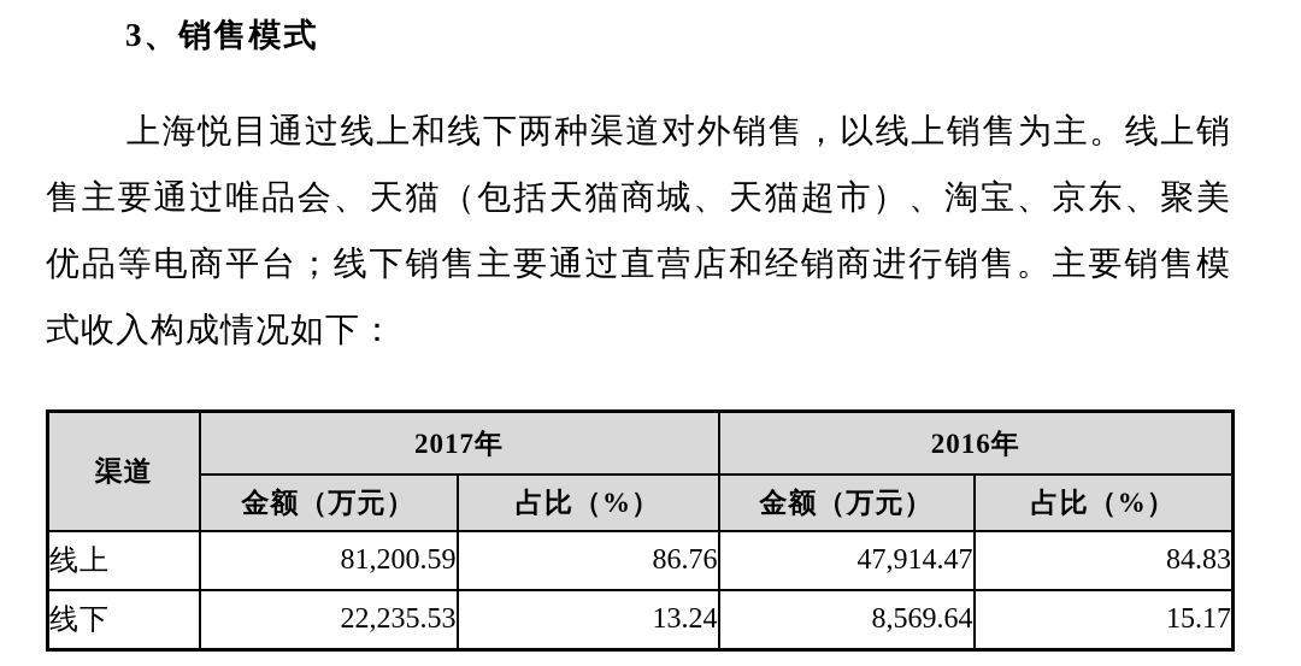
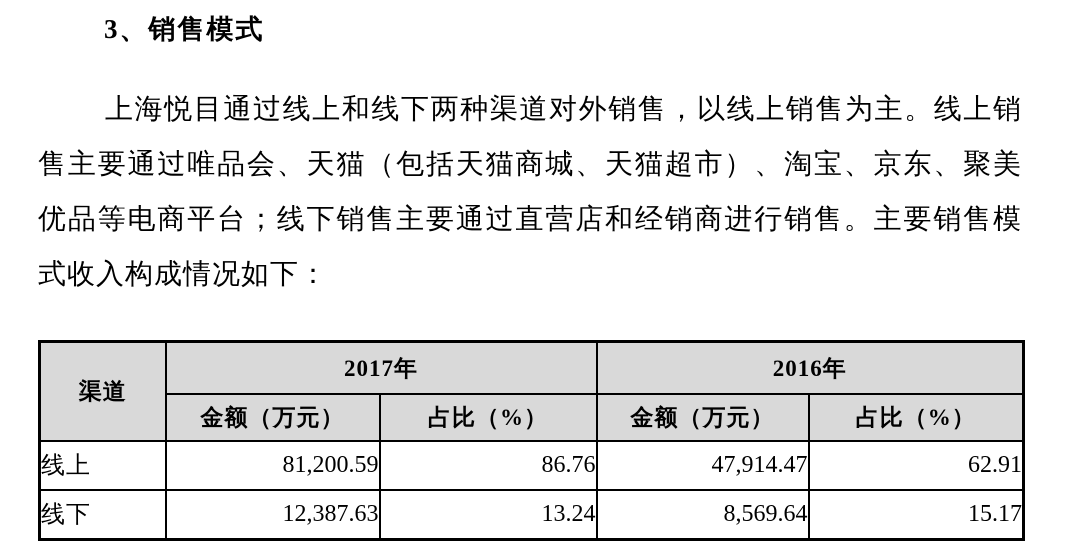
  3、销售模式
  上海悦目通过线上和线下两种渠道对外销售，以线上销售为主。线上销售主要通过唯品会、天猫（包括天猫商城、天猫超市）、淘宝、京东、聚美优品等电商平台；线下销售主要通过直营店和经销商进行销售。主要销售模式收入构成情况如下：
  渠道	2017年	2016年
  金额（万元）	占比（%）	金额（万元）	占比（%）
- 线上	81,200.59	86.76	47,914.47	84.83
+ 线上	81,200.59	86.76	47,914.47	62.91
- 线下	22,235.53	13.24	8,569.64	15.17
+ 线下	12,387.63	13.24	8,569.64	15.17
